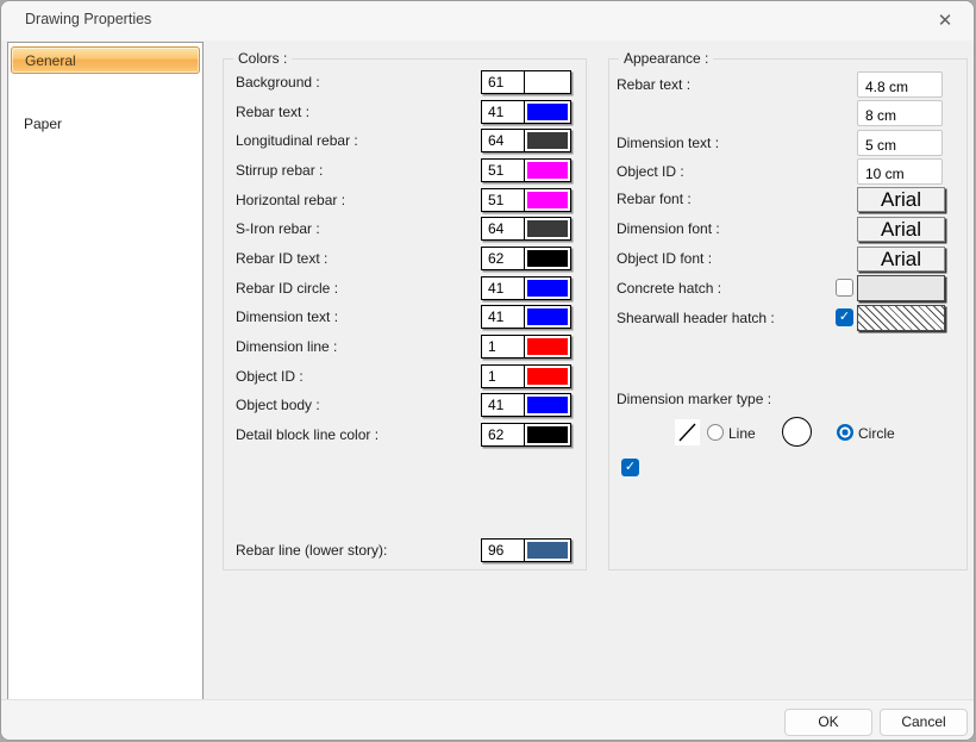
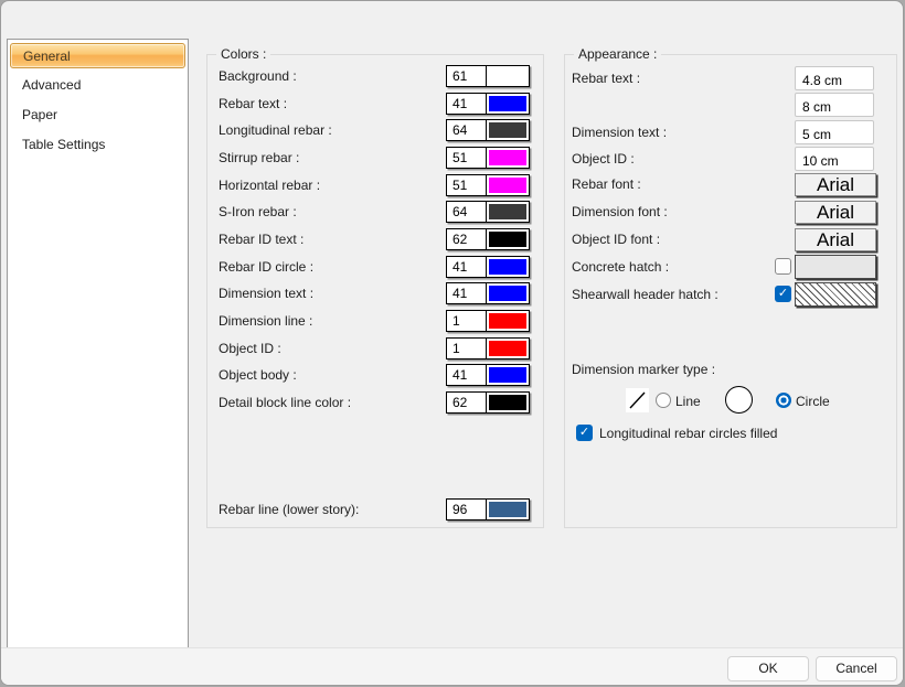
- Drawing Properties
- ✕
  General
+ Advanced
  Paper
+ Table Settings
  Colors :
  Background :
  61
  Rebar text :
  41
  Longitudinal rebar :
  64
  Stirrup rebar :
  51
  Horizontal rebar :
  51
  S-Iron rebar :
  64
  Rebar ID text :
  62
  Rebar ID circle :
  41
  Dimension text :
  41
  Dimension line :
  1
  Object ID :
  1
  Object body :
  41
  Detail block line color :
  62
  Rebar line (lower story):
  96
  Appearance :
  Dimension marker type :
  Line
  Circle
  ✓
+ Longitudinal rebar circles filled
  Rebar text :
  4.8 cm
  8 cm
  Dimension text :
  5 cm
  Object ID :
  10 cm
  Rebar font :
  Arial
  Dimension font :
  Arial
  Object ID font :
  Arial
  Concrete hatch :
  Shearwall header hatch :
  ✓
  OK
  Cancel
